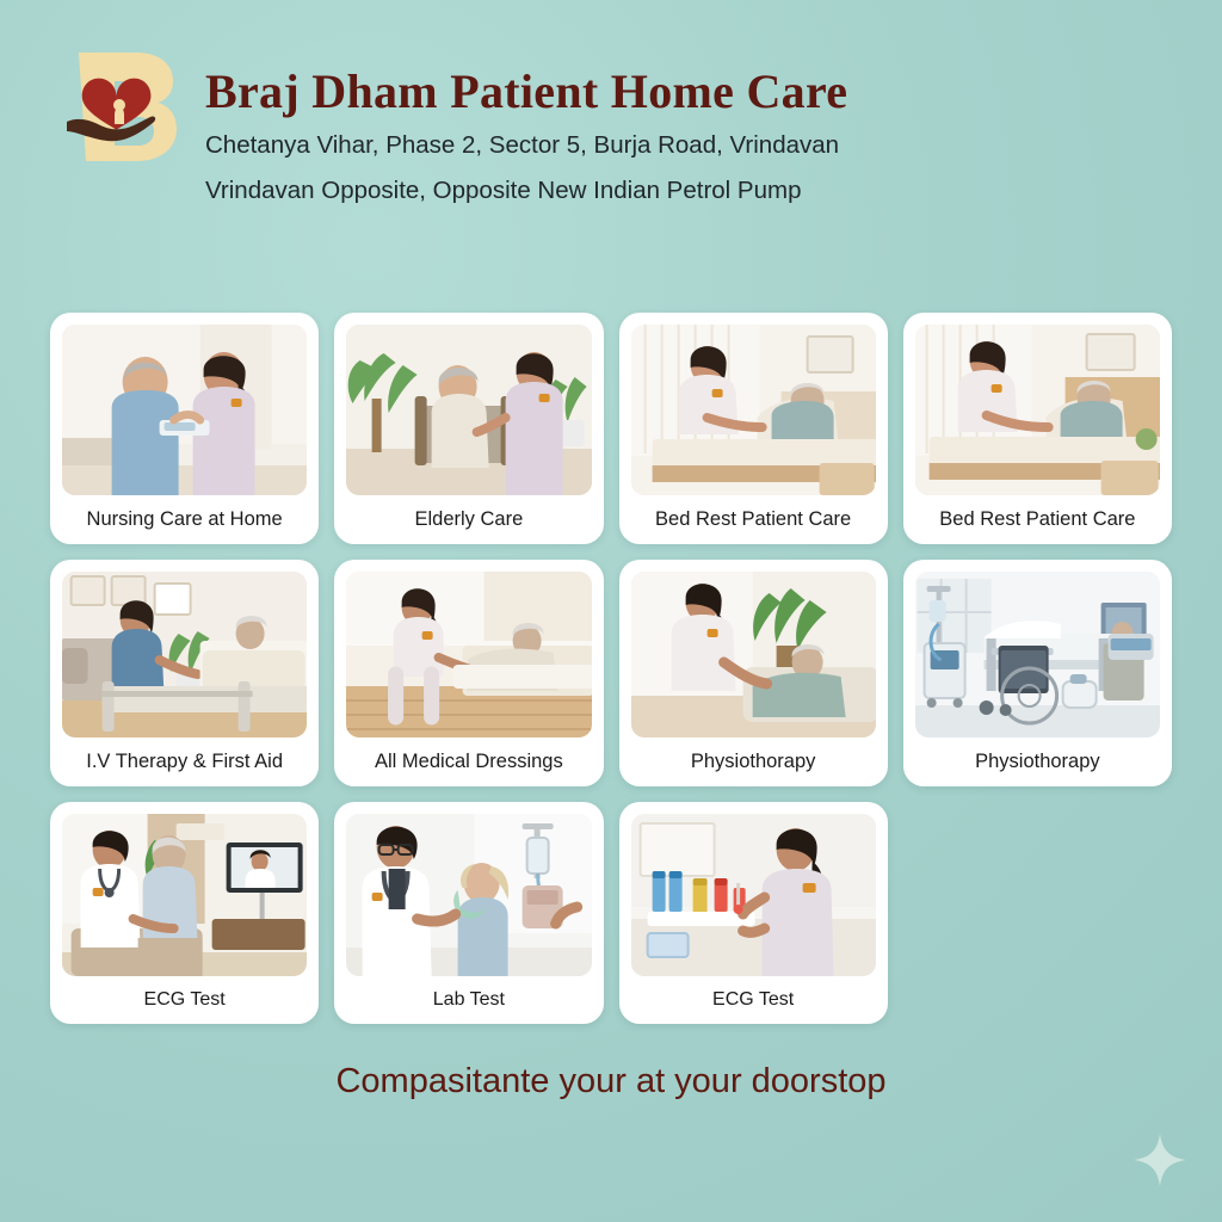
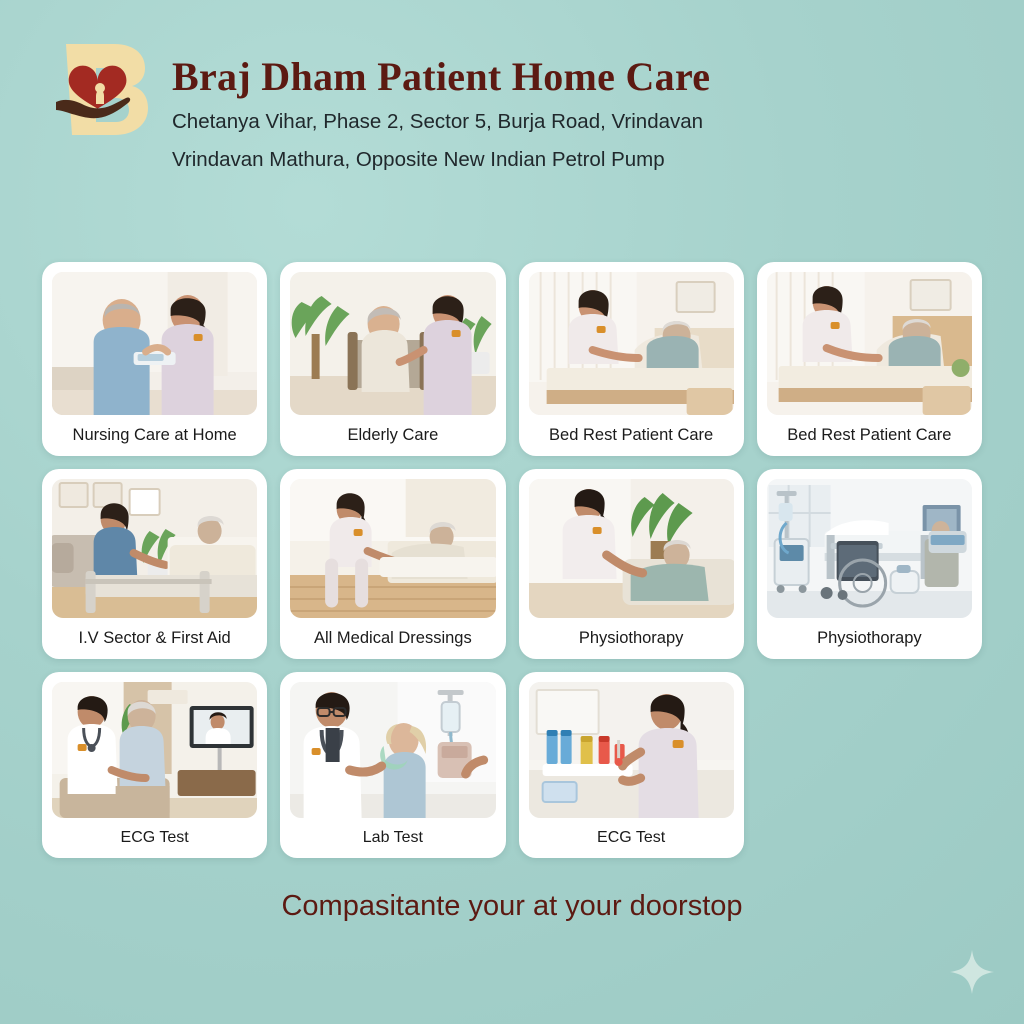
  Braj Dham Patient Home Care
  Chetanya Vihar, Phase 2, Sector 5, Burja Road, Vrindavan
- Vrindavan Opposite, Opposite New Indian Petrol Pump
+ Vrindavan Mathura, Opposite New Indian Petrol Pump
  Nursing Care at Home
  Elderly Care
  Bed Rest Patient Care
  Bed Rest Patient Care
- I.V Therapy & First Aid
+ I.V Sector & First Aid
  All Medical Dressings
  Physiothorapy
  Physiothorapy
  ECG Test
  Lab Test
  ECG Test
  Compasitante your at your doorstop
